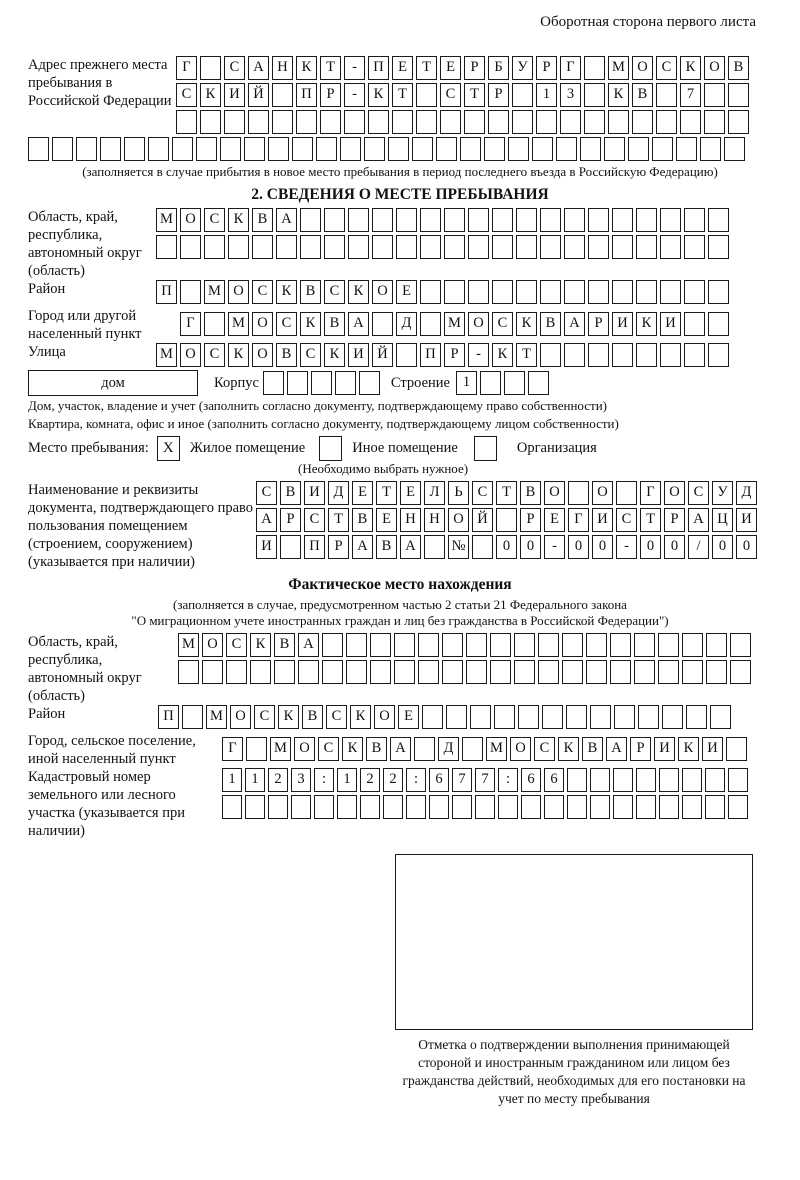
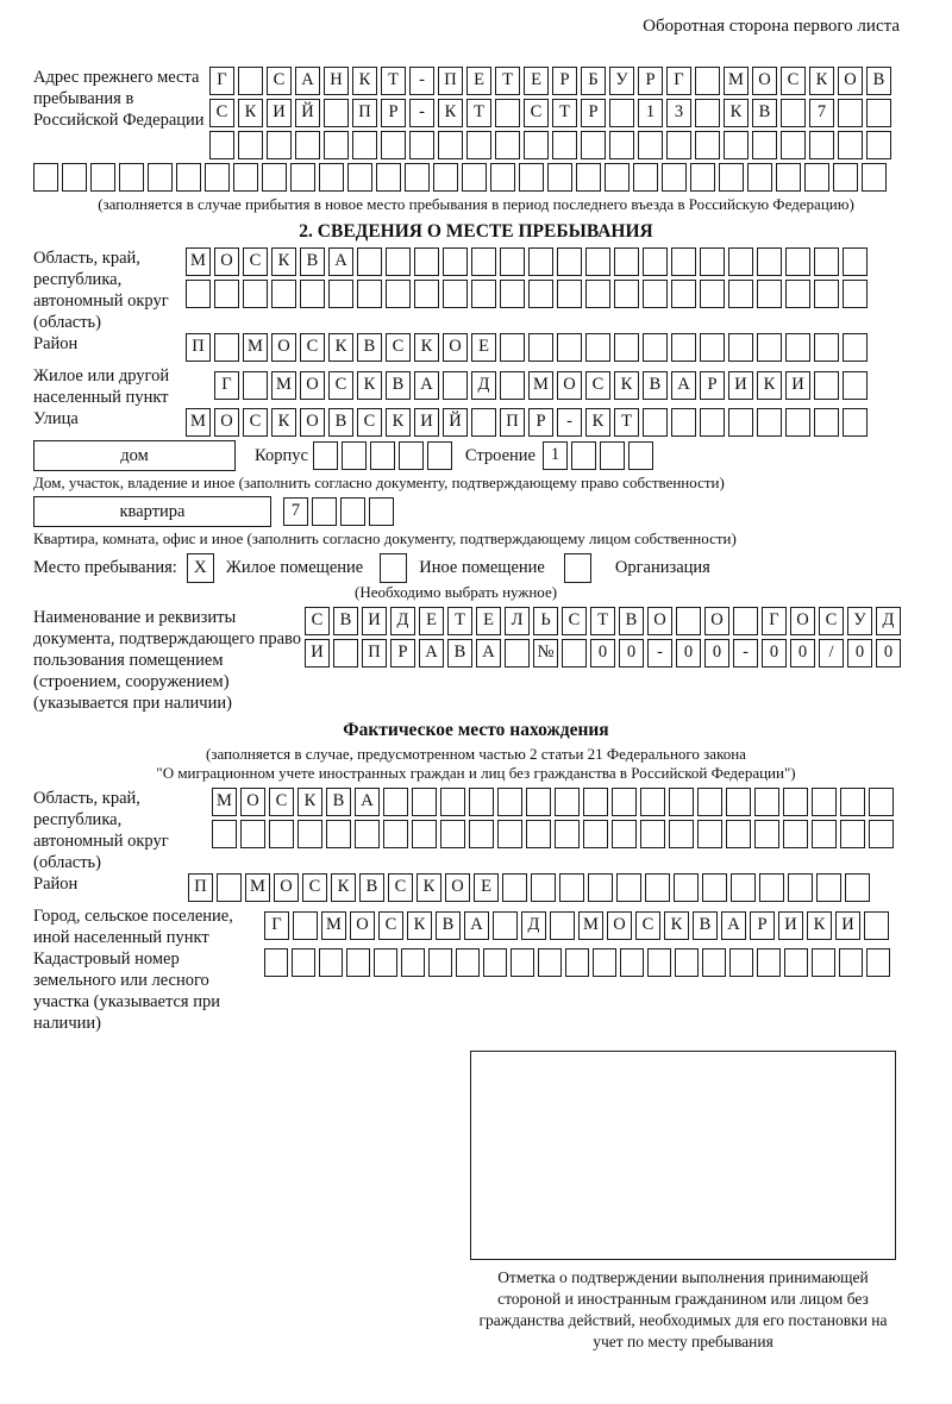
  Оборотная сторона первого листа
  Адрес прежнего места пребывания в Российской Федерации
  Г С А Н К Т - П Е Т Е Р Б У Р Г М О С К О В
  С К И Й П Р - К Т С Т Р 1 3 К В 7
  (заполняется в случае прибытия в новое место пребывания в период последнего въезда в Российскую Федерацию)
  2. СВЕДЕНИЯ О МЕСТЕ ПРЕБЫВАНИЯ
  Область, край, республика, автономный округ (область)
  М О С К В А
  Район
  П М О С К В С К О Е
- Город или другой населенный пункт
+ Жилое или другой населенный пункт
  Г М О С К В А Д М О С К В А Р И К И
  Улица
  М О С К О В С К И Й П Р - К Т
  дом
  Корпус
  Строение
  1
- Дом, участок, владение и учет (заполнить согласно документу, подтверждающему право собственности)
+ Дом, участок, владение и иное (заполнить согласно документу, подтверждающему право собственности)
+ квартира
+ 7
  Квартира, комната, офис и иное (заполнить согласно документу, подтверждающему лицом собственности)
  Место пребывания:
  X
  Жилое помещение
  Иное помещение
  Организация
  (Необходимо выбрать нужное)
  Наименование и реквизиты документа, подтверждающего право пользования помещением (строением, сооружением) (указывается при наличии)
  С В И Д Е Т Е Л Ь С Т В О О Г О С У Д
- А Р С Т В Е Н Н О Й Р Е Г И С Т Р А Ц И
  И П Р А В А № 0 0 - 0 0 - 0 0 / 0 0
  Фактическое место нахождения
  (заполняется в случае, предусмотренном частью 2 статьи 21 Федерального закона
  "О миграционном учете иностранных граждан и лиц без гражданства в Российской Федерации")
  Область, край, республика, автономный округ (область)
  М О С К В А
  Район
  П М О С К В С К О Е
  Город, сельское поселение, иной населенный пункт
  Г М О С К В А Д М О С К В А Р И К И
  Кадастровый номер земельного или лесного участка (указывается при наличии)
- 1 1 2 3 : 1 2 2 : 6 7 7 : 6 6
  Отметка о подтверждении выполнения принимающей стороной и иностранным гражданином или лицом без гражданства действий, необходимых для его постановки на учет по месту пребывания
